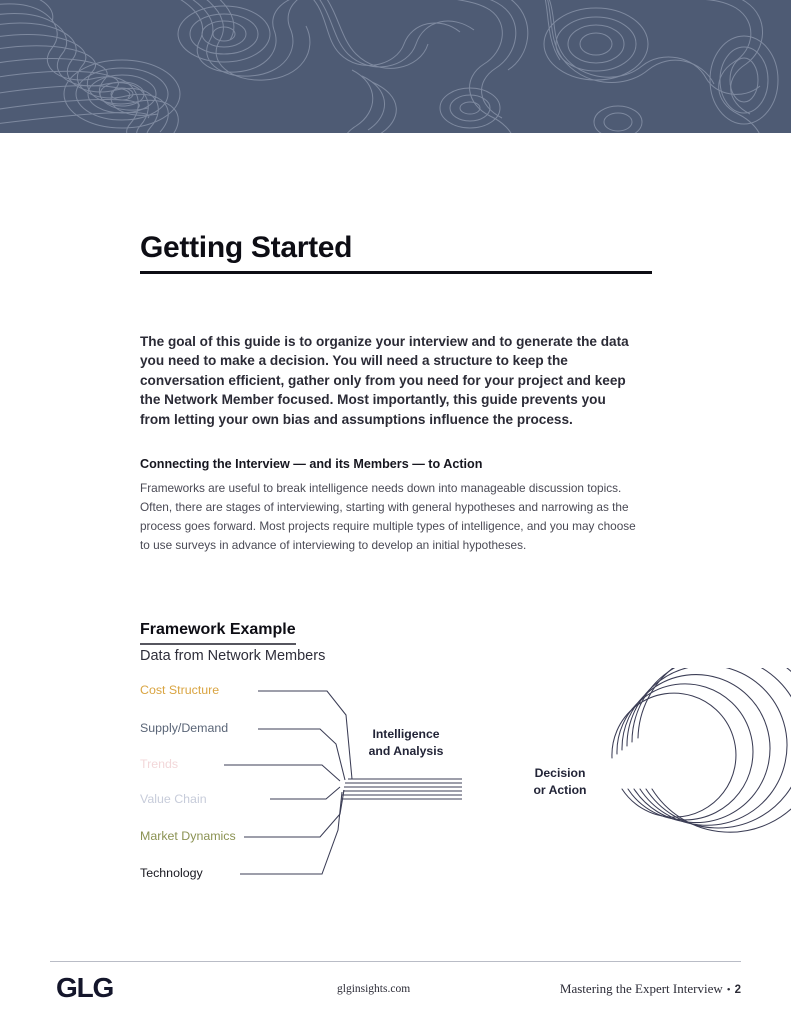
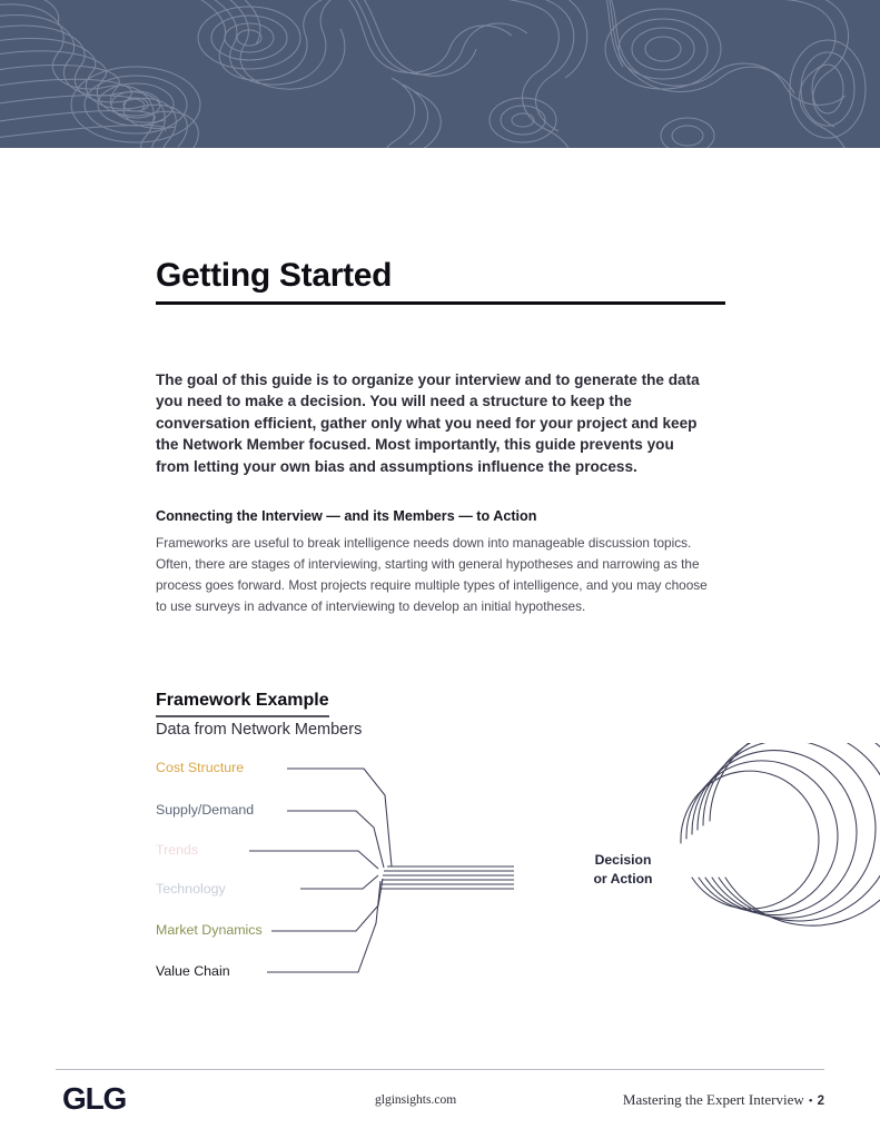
  Getting Started
- The goal of this guide is to organize your interview and to generate the data you need to make a decision. You will need a structure to keep the conversation efficient, gather only from you need for your project and keep the Network Member focused. Most importantly, this guide prevents you from letting your own bias and assumptions influence the process.
+ The goal of this guide is to organize your interview and to generate the data you need to make a decision. You will need a structure to keep the conversation efficient, gather only what you need for your project and keep the Network Member focused. Most importantly, this guide prevents you from letting your own bias and assumptions influence the process.
  Connecting the Interview — and its Members — to Action
  Frameworks are useful to break intelligence needs down into manageable discussion topics. Often, there are stages of interviewing, starting with general hypotheses and narrowing as the process goes forward. Most projects require multiple types of intelligence, and you may choose to use surveys in advance of interviewing to develop an initial hypotheses.
  Framework Example
  Data from Network Members
  Cost Structure
  Supply/Demand
  Trends
- Value Chain
+ Technology
  Market Dynamics
- Technology
+ Value Chain
- Intelligence
- and Analysis
  Decision
  or Action
  GLG
  glginsights.com
  Mastering the Expert Interview • 2
